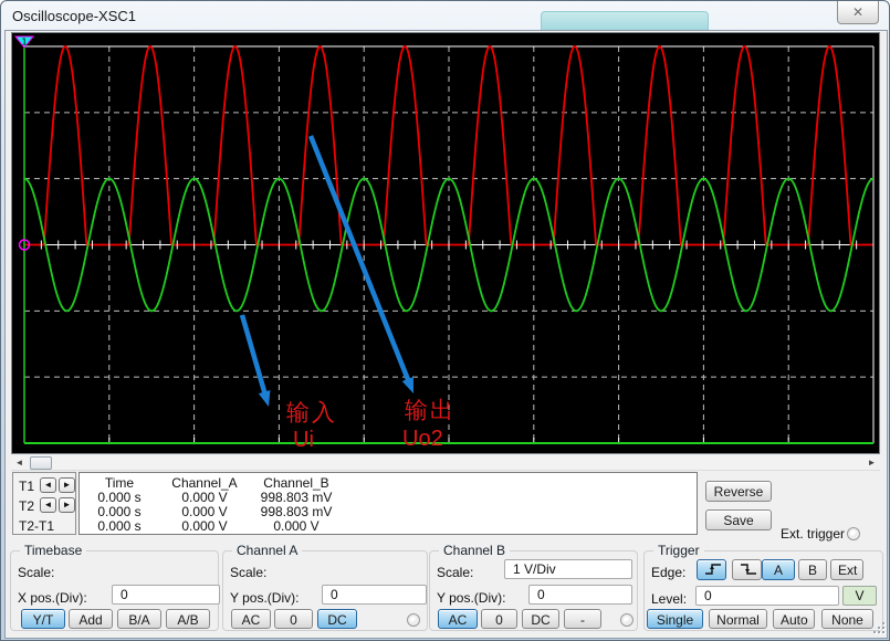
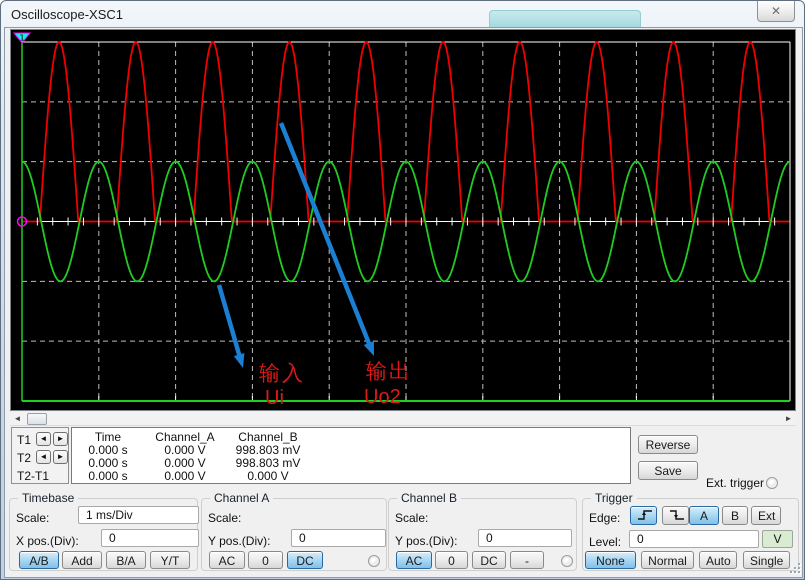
  Oscilloscope-XSC1
  ✕
  1
  输入
  Ui
  输出
  Uo2
  ◄
  ►
  T1
  ◄
  ►
  T2
  ◄
  ►
  T2-T1
  Time
  Channel_A
  Channel_B
  0.000 s
  0.000 V
  998.803 mV
  0.000 s
  0.000 V
  998.803 mV
  0.000 s
  0.000 V
  0.000 V
  Reverse
  Save
  Ext. trigger
  Timebase
  Scale:
+ 1 ms/Div
  X pos.(Div):
  0
- Y/T
+ A/B
  Add
  B/A
- A/B
+ Y/T
  Channel A
  Scale:
  Y pos.(Div):
  0
  AC
  0
  DC
  Channel B
  Scale:
- 1 V/Div
  Y pos.(Div):
  0
  AC
  0
  DC
  -
  Trigger
  Edge:
  A
  B
  Ext
  Level:
  0
  V
- Single
+ None
  Normal
  Auto
- None
+ Single
